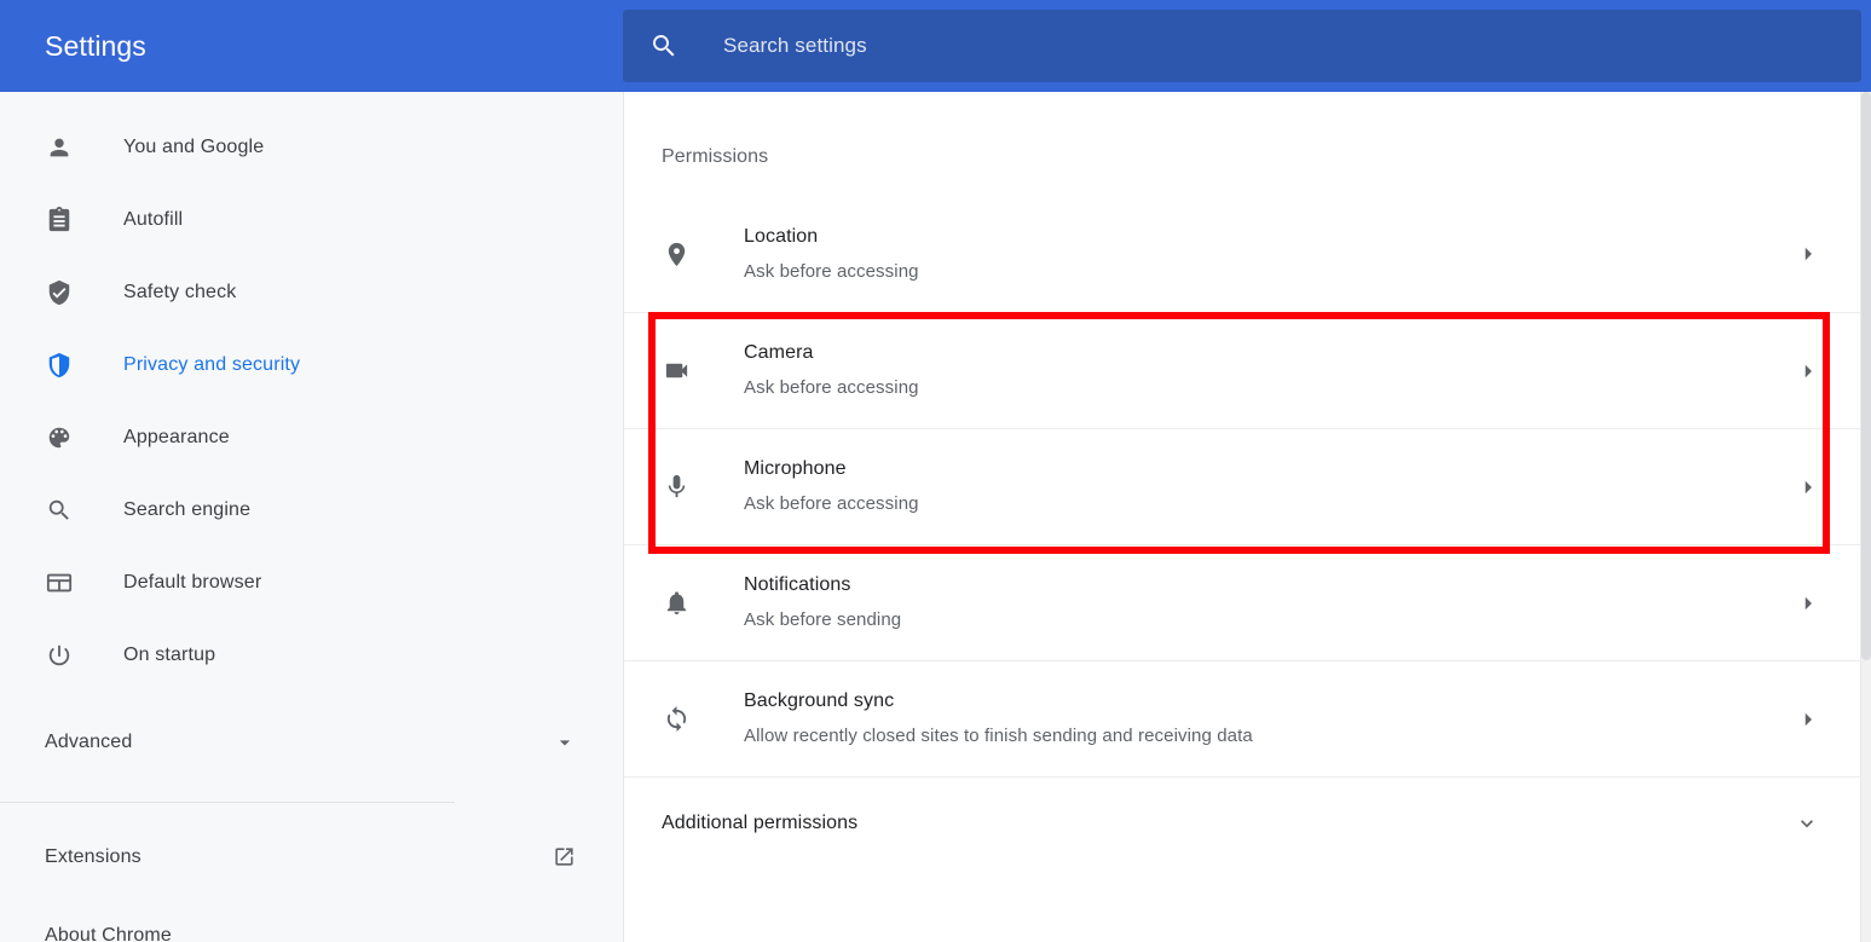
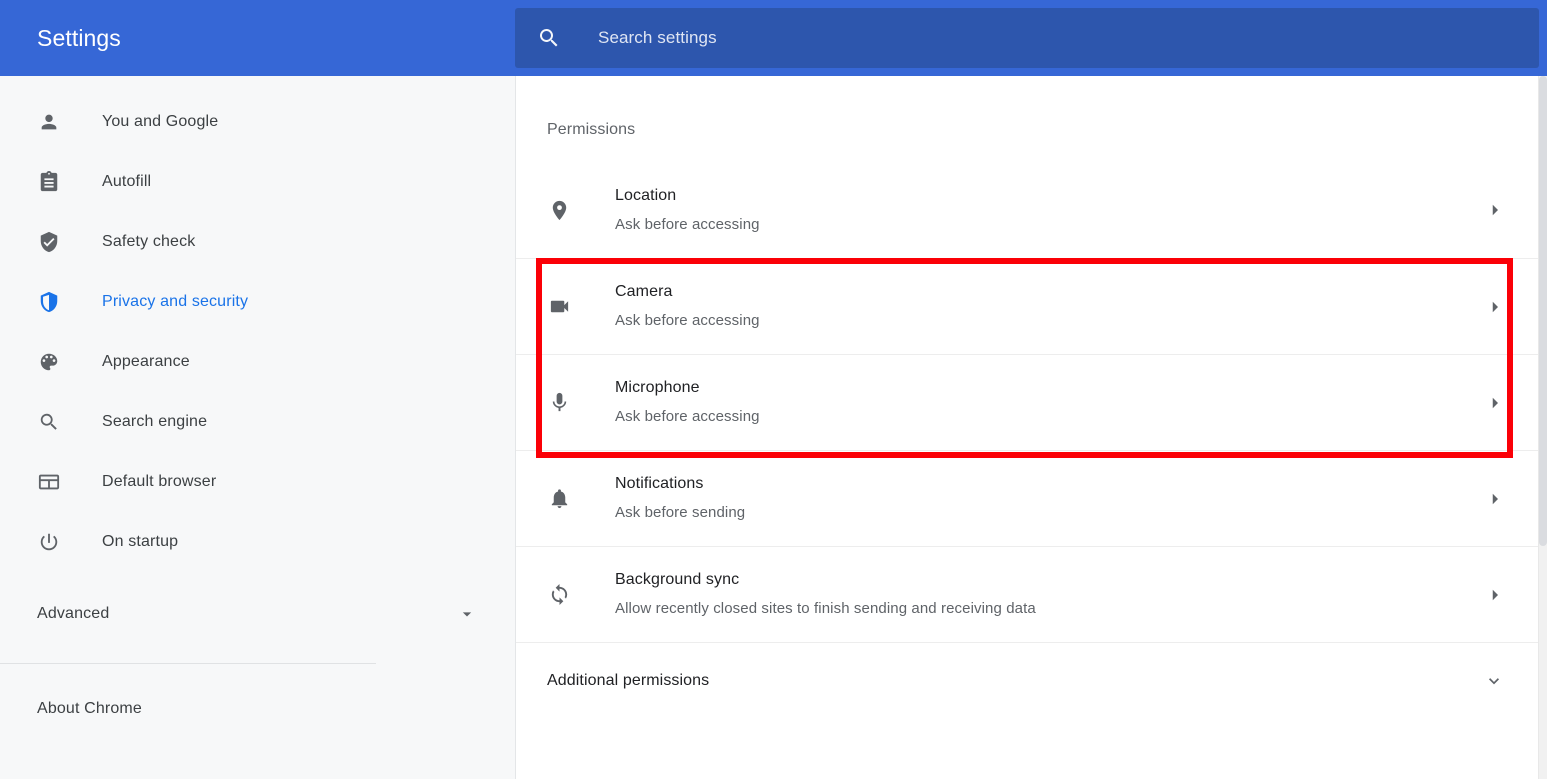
  Settings
  Search settings
  You and Google
  Autofill
  Safety check
  Privacy and security
  Appearance
  Search engine
  Default browser
  On startup
  Advanced
- Extensions
  About Chrome
  Permissions
  Location
  Ask before accessing
  Camera
  Ask before accessing
  Microphone
  Ask before accessing
  Notifications
  Ask before sending
  Background sync
  Allow recently closed sites to finish sending and receiving data
  Additional permissions
